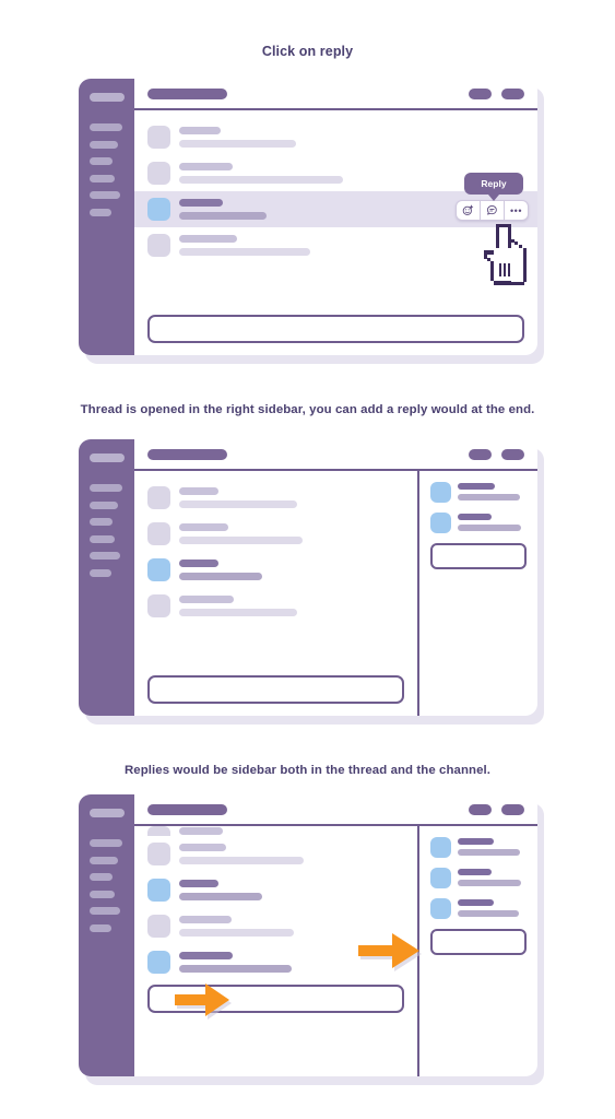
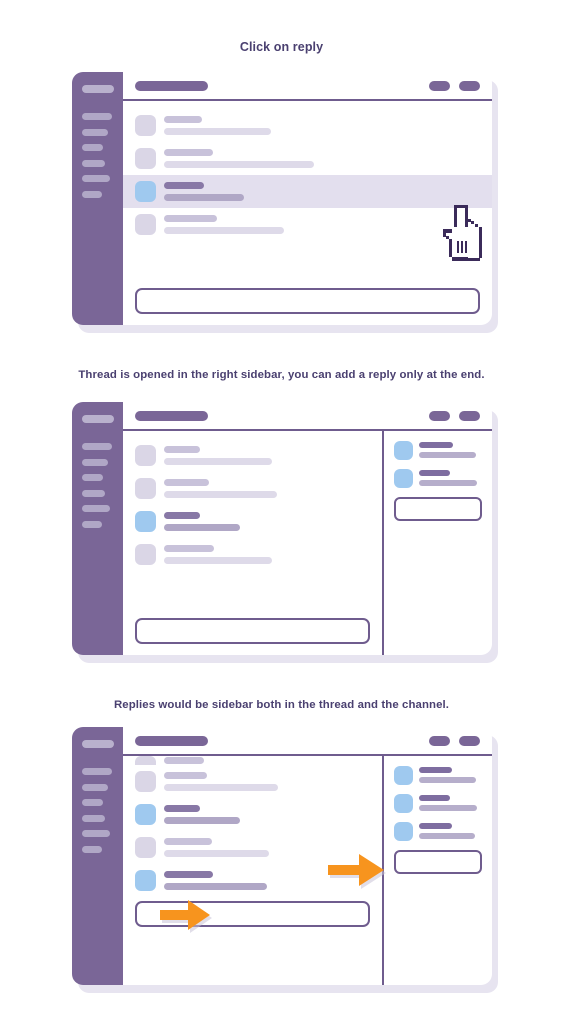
  Click on reply
- Reply
- •••
- Thread is opened in the right sidebar, you can add a reply would at the end.
+ Thread is opened in the right sidebar, you can add a reply only at the end.
  Replies would be sidebar both in the thread and the channel.
